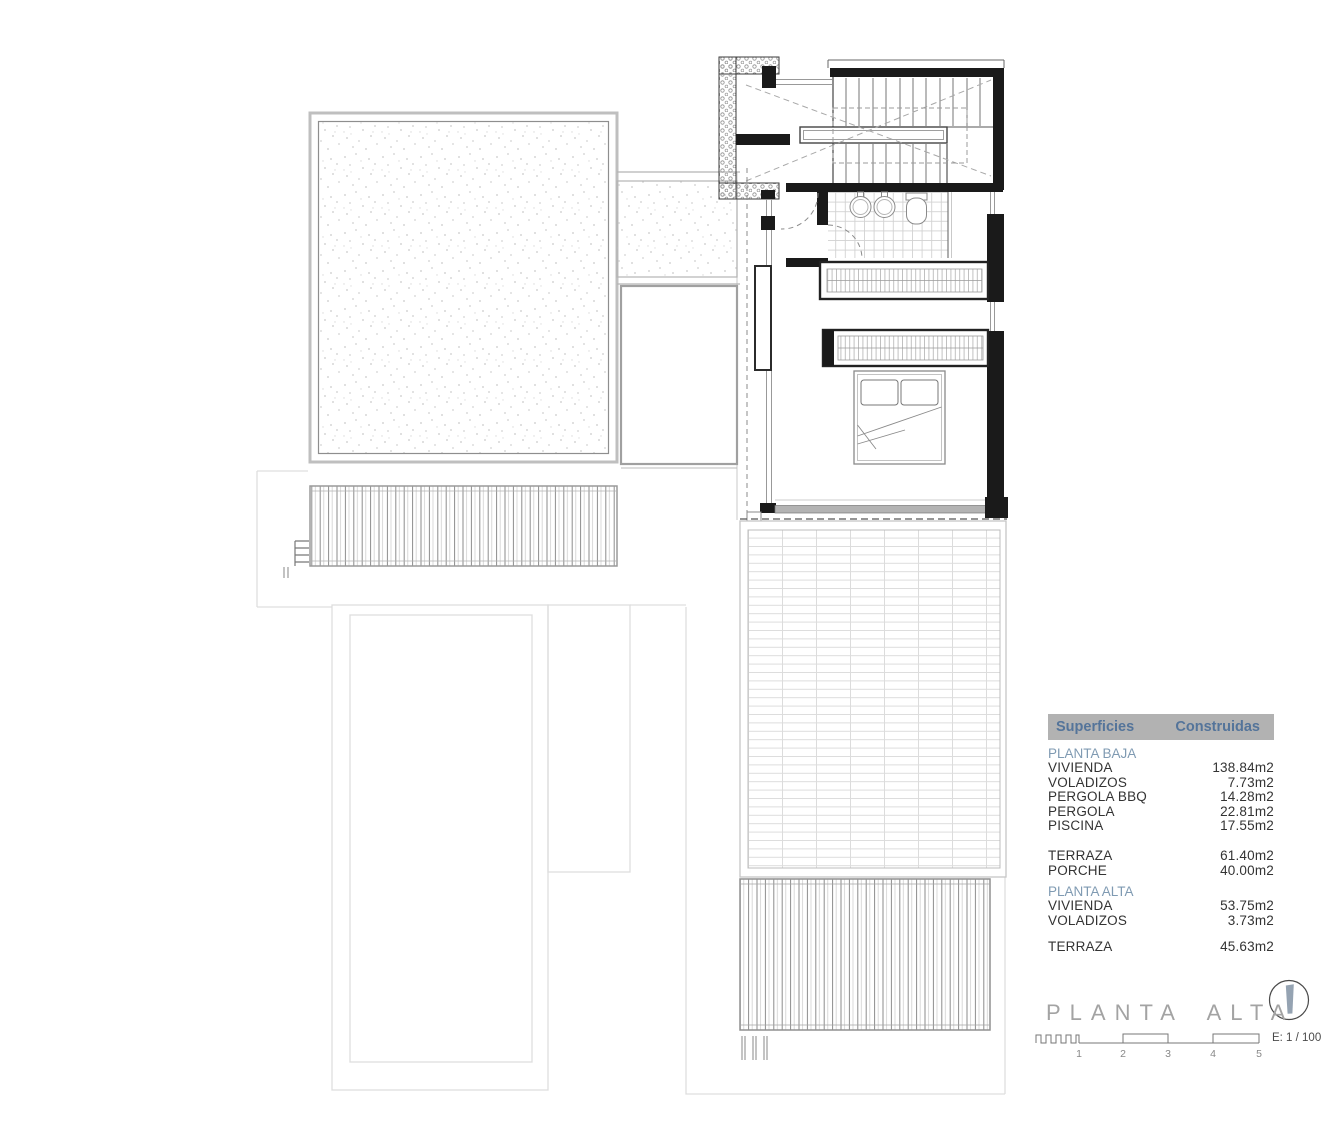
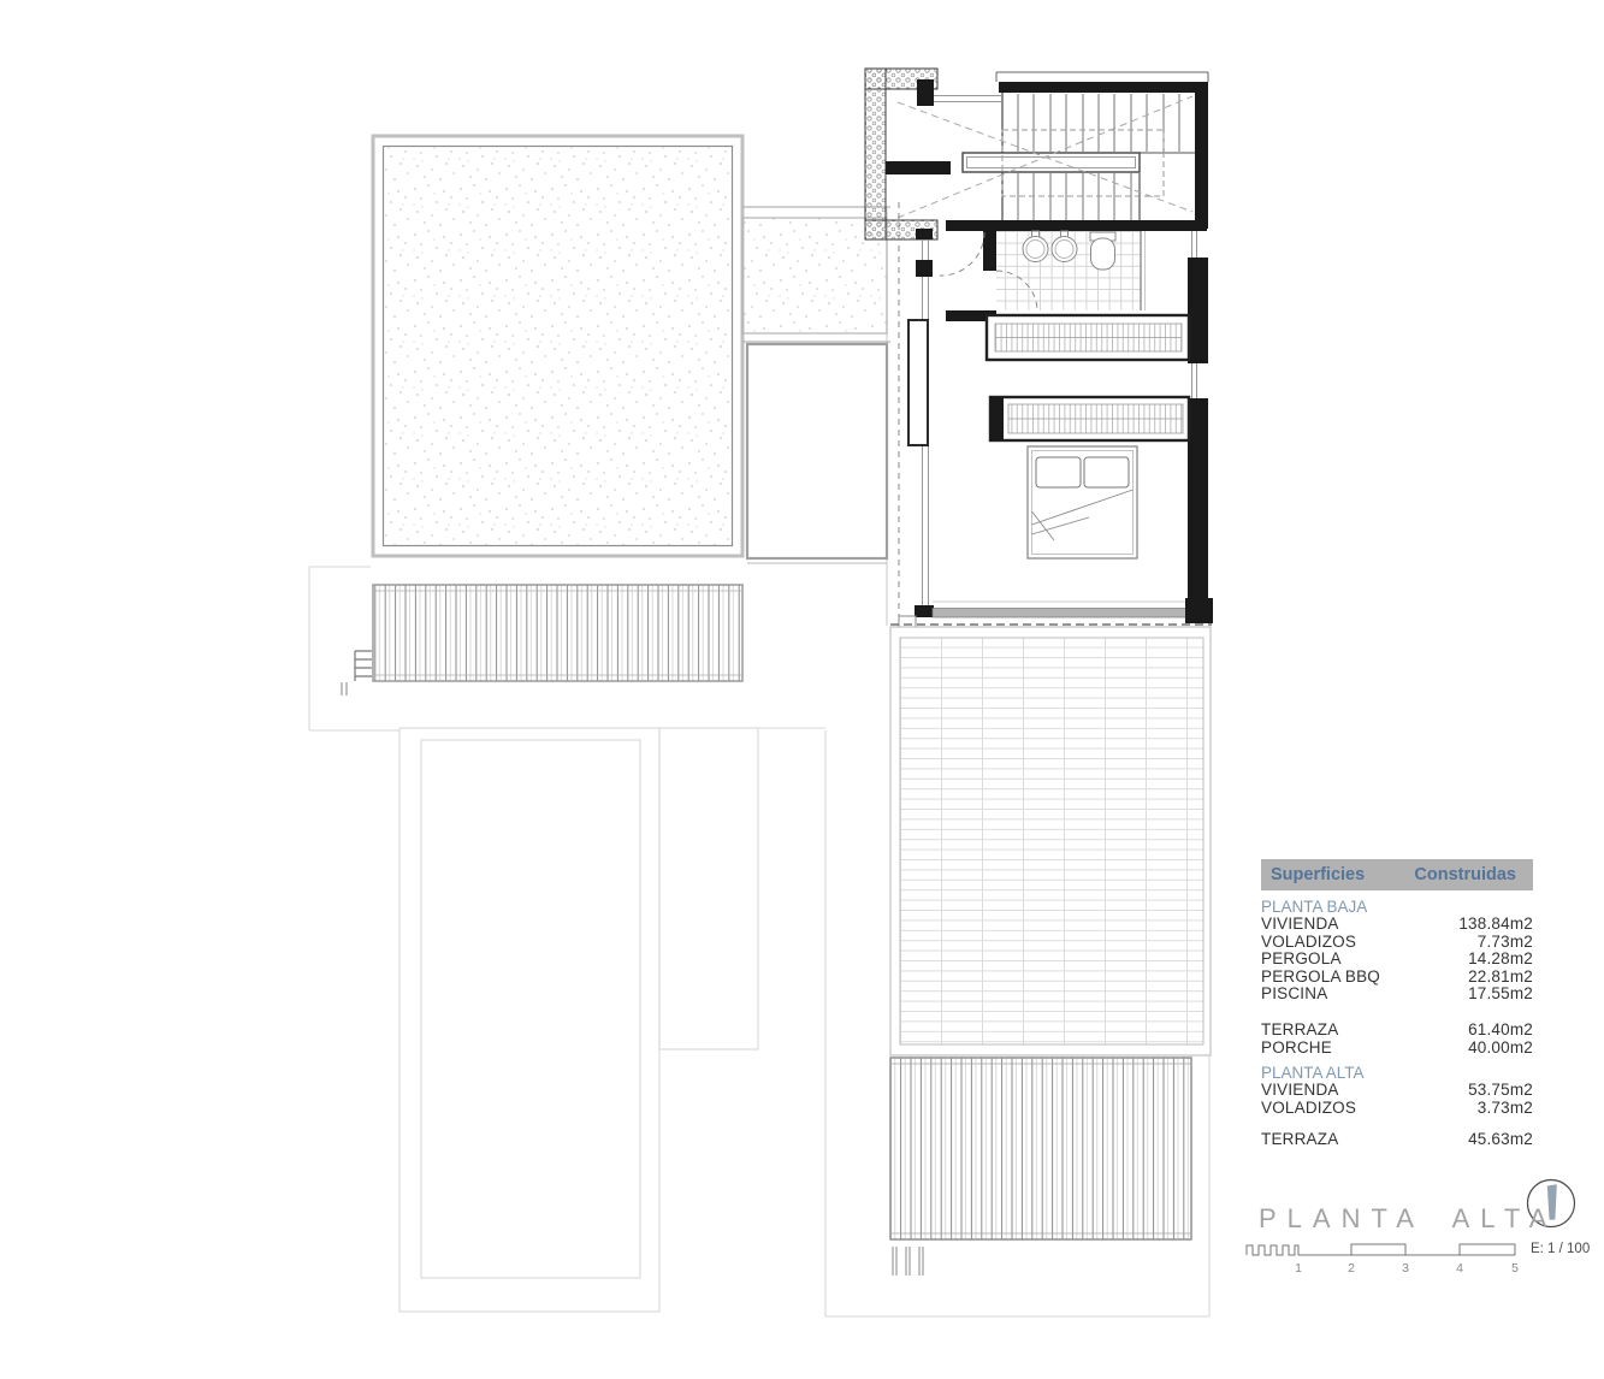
  1
  2
  3
  4
  5
  E: 1 / 100
  Superficies
  Construidas
  PLANTA BAJA
  VIVIENDA
  138.84m2
  VOLADIZOS
  7.73m2
- PERGOLA BBQ
+ PERGOLA
  14.28m2
- PERGOLA
+ PERGOLA BBQ
  22.81m2
  PISCINA
  17.55m2
  TERRAZA
  61.40m2
  PORCHE
  40.00m2
  PLANTA ALTA
  VIVIENDA
  53.75m2
  VOLADIZOS
  3.73m2
  TERRAZA
  45.63m2
  PLANTA ALTA
